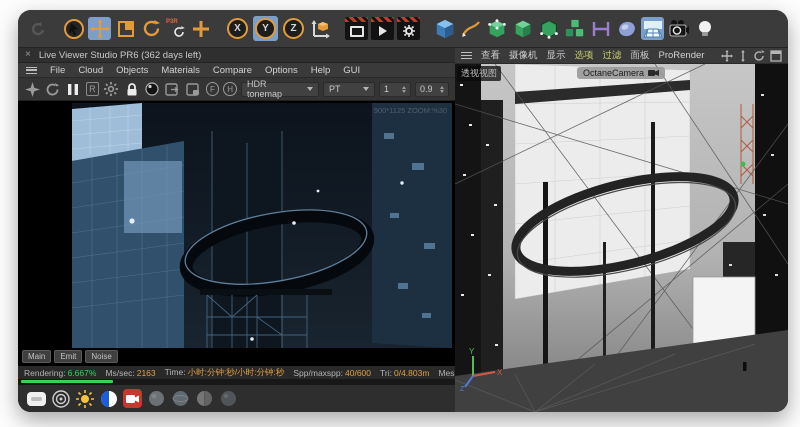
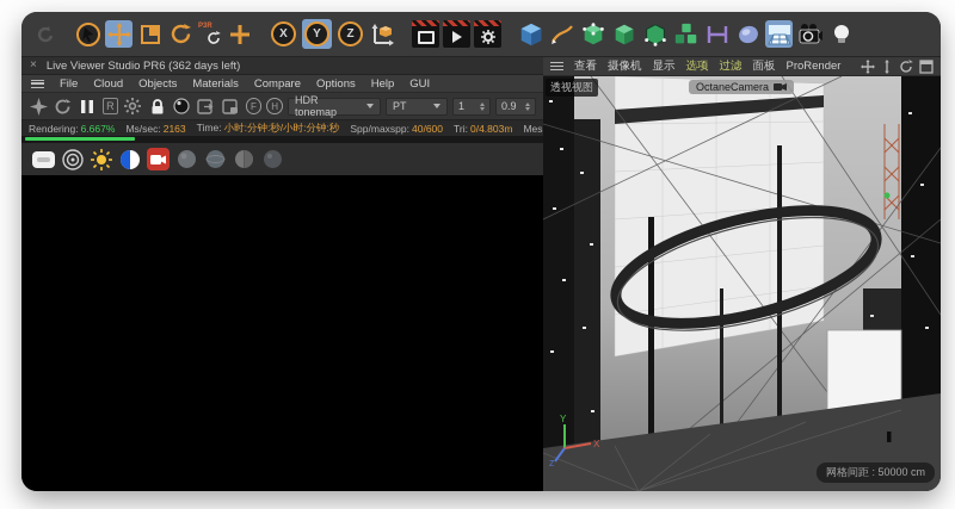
  X
  Y
  Z
  ×
  Live Viewer Studio PR6 (362 days left)
  File
  Cloud
  Objects
  Materials
  Compare
  Options
  Help
  GUI
  R
  F
  H
  HDR tonemap
  PT
  1
  0.9
- 900*1125 ZOOM:%30
- Main
- Emit
- Noise
  Rendering: 6.667%
  Ms/sec: 2163
  Time: 小时:分钟:秒/小时:分钟:秒
  Spp/maxspp: 40/600
  Tri: 0/4.803m
  查看
  摄像机
  显示
  选项
  过滤
  面板
  ProRender
  透视视图
  OctaneCamera
+ 网格间距 : 50000 cm
  Y
  X
